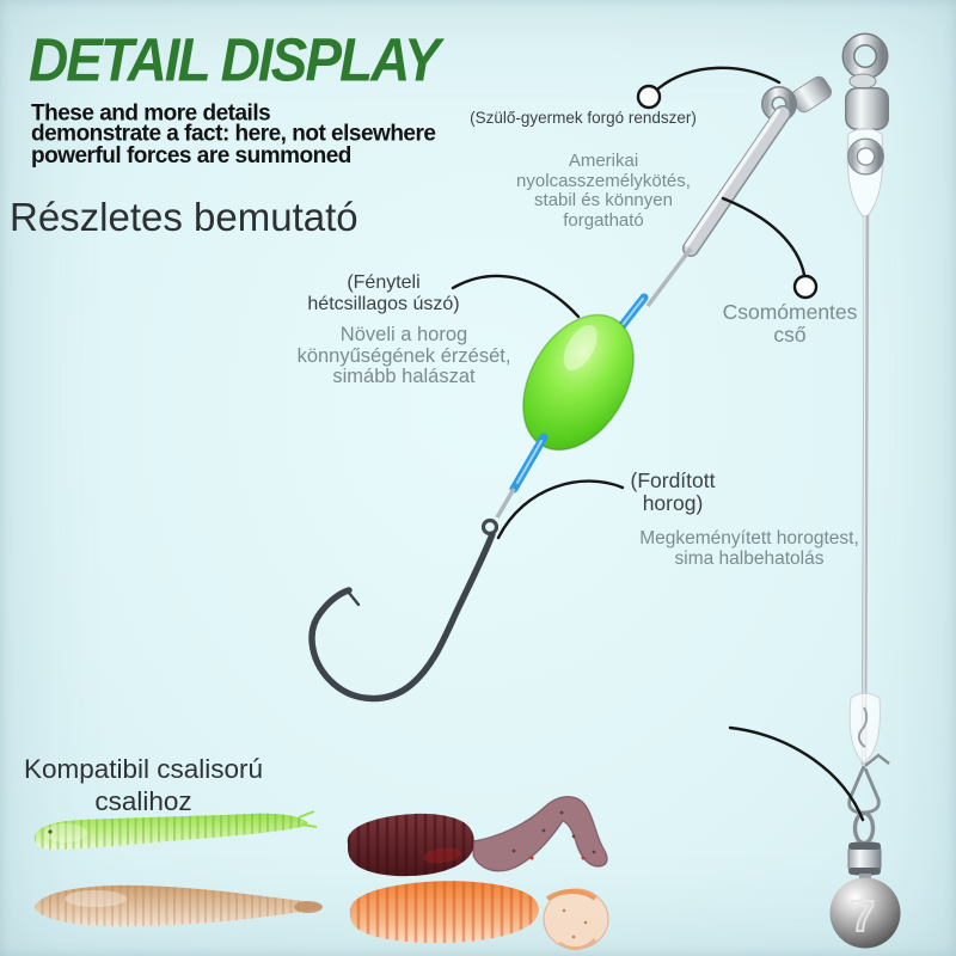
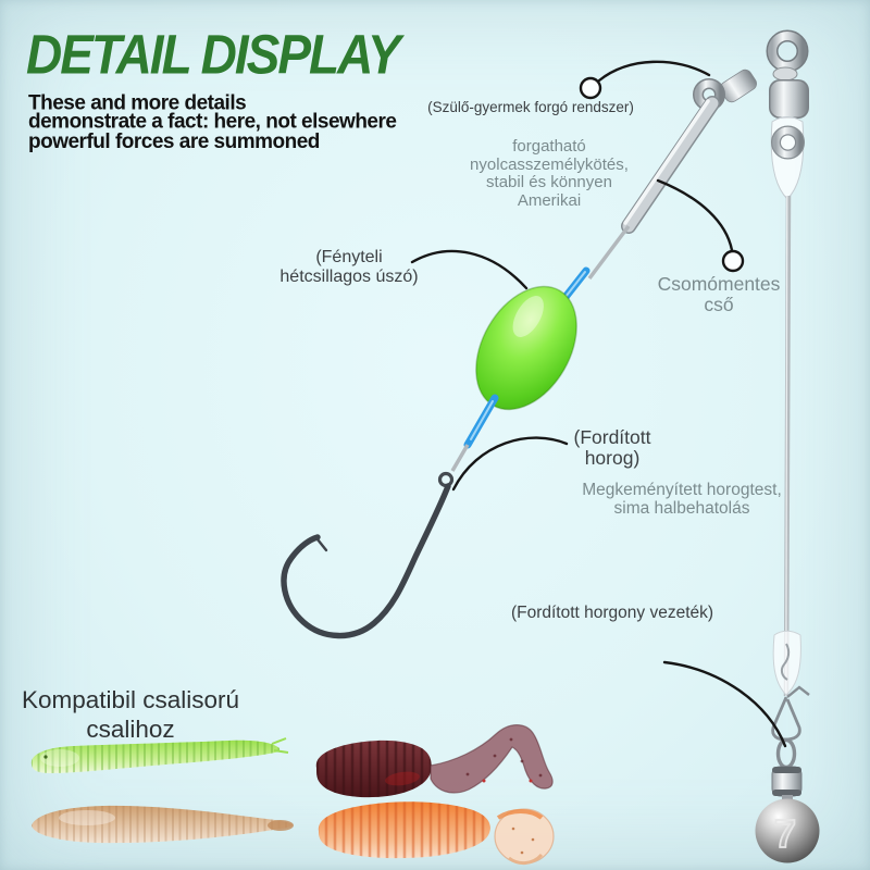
  7
  DETAIL DISPLAY
  These and more details
  demonstrate a fact: here, not elsewhere
  powerful forces are summoned
- Részletes bemutató
  (Szülő-gyermek forgó rendszer)
- Amerikai
+ forgatható
  nyolcasszemélykötés,
  stabil és könnyen
- forgatható
+ Amerikai
  Csomómentes
  cső
  (Fényteli
  hétcsillagos úszó)
- Növeli a horog
- könnyűségének érzését,
- simább halászat
  (Fordított
  horog)
  Megkeményített horogtest,
  sima halbehatolás
+ (Fordított horgony vezeték)
  Kompatibil csalisorú
  csalihoz
